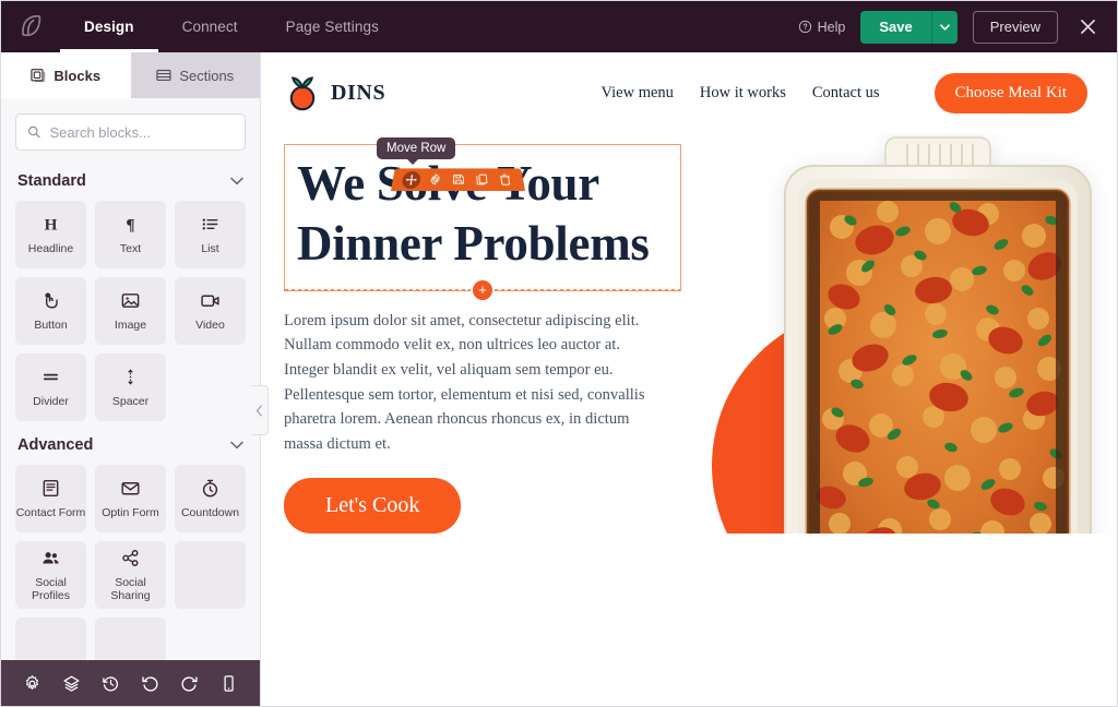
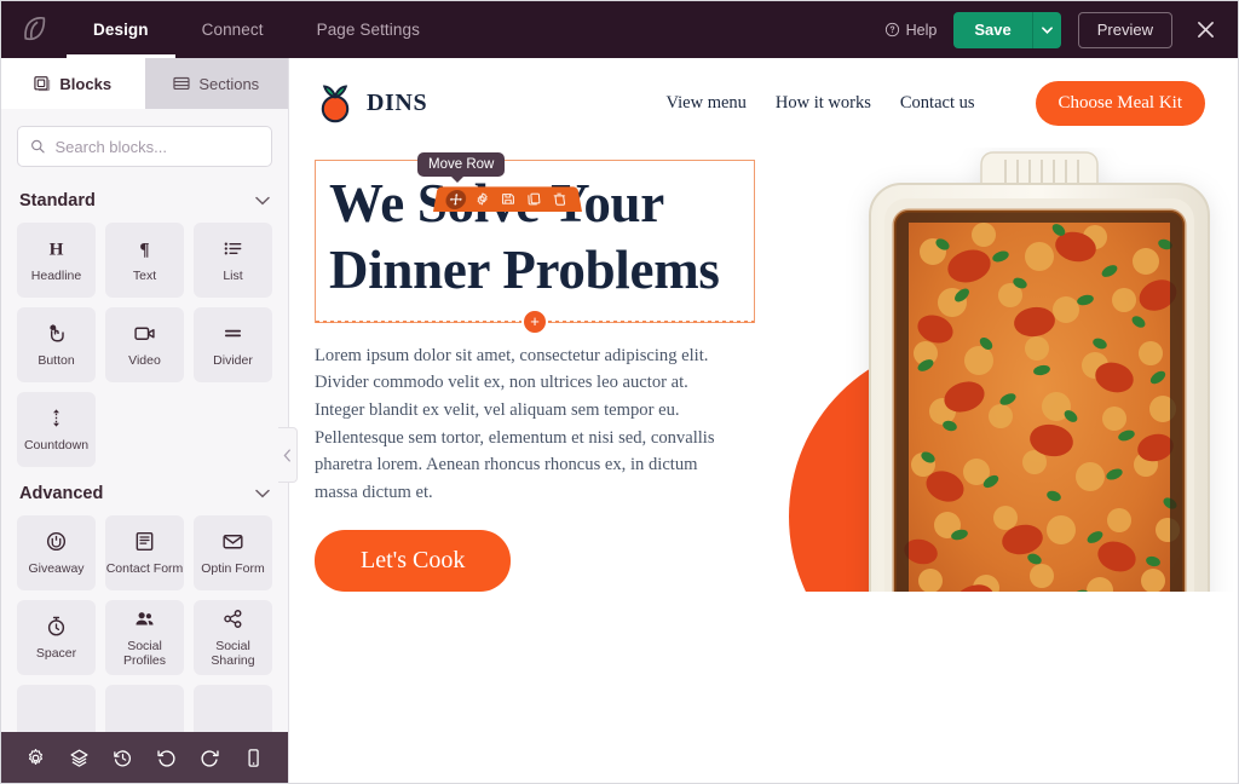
  Design
  Connect
  Page Settings
  Help
  Save
  Preview
  Blocks
  Sections
  Search blocks...
  Standard
  H
  Headline
  ¶
  Text
  List
  Button
- Image
  Video
  Divider
- Spacer
+ Countdown
  Advanced
+ Giveaway
  Contact Form
  Optin Form
- Countdown
+ Spacer
  Social Profiles
  Social Sharing
  DINS
  View menu
  How it works
  Contact us
  Choose Meal Kit
  Move Row
  We Sour Dinner Problems
  +
- Lorem ipsum dolor sit amet, consectetur adipiscing elit. Nullam commodo velit ex, non ultrices leo auctor at. Integer blandit ex velit, vel aliquam sem tempor eu. Pellentesque sem tortor, elementum et nisi sed, convallis pharetra lorem. Aenean rhoncus rhoncus ex, in dictum massa dictum et.
+ Lorem ipsum dolor sit amet, consectetur adipiscing elit. Divider commodo velit ex, non ultrices leo auctor at. Integer blandit ex velit, vel aliquam sem tempor eu. Pellentesque sem tortor, elementum et nisi sed, convallis pharetra lorem. Aenean rhoncus rhoncus ex, in dictum massa dictum et.
  Let's Cook
